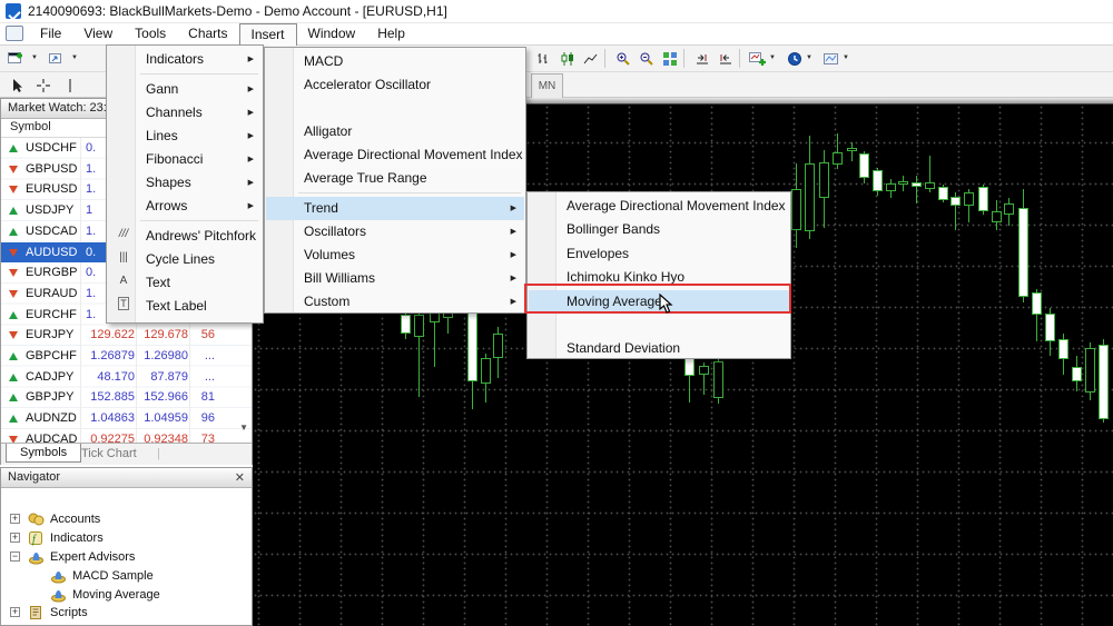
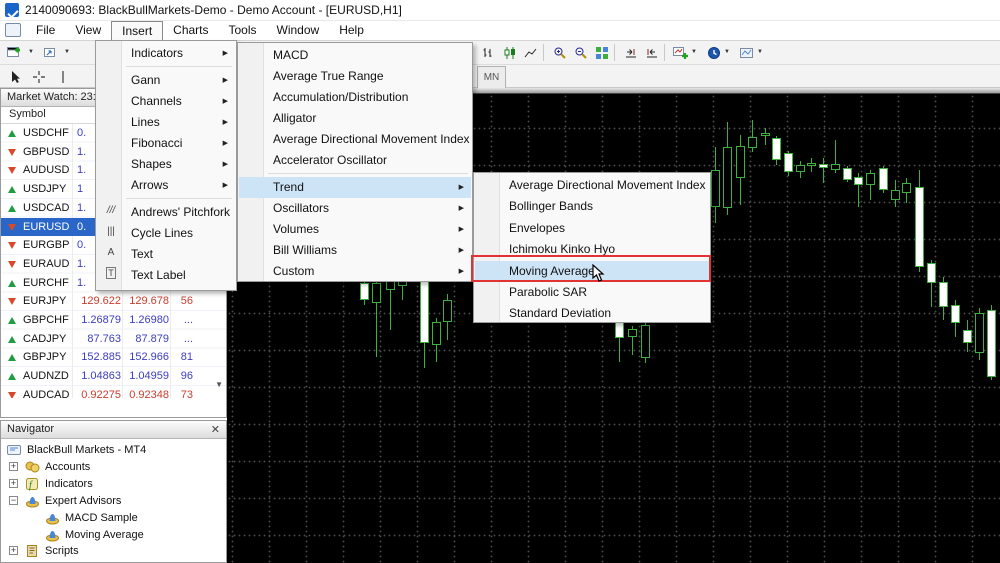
  2140090693: BlackBullMarkets-Demo - Demo Account - [EURUSD,H1]
  File
  View
- Tools
+ Insert
  Charts
- Insert
+ Tools
  Window
  Help
  MN
  Market Watch: 23
  Symbol
  USDCHF
  0.
  GBPUSD
  1.
- EURUSD
+ AUDUSD
  1.
  USDJPY
  1
  USDCAD
  1.
- AUDUSD
+ EURUSD
  0.
  EURGBP
  0.
  EURAUD
  1.
  EURCHF
  1.
  EURJPY
  129.622
  129.678
  56
  GBPCHF
  1.26879
  1.26980
  ...
  CADJPY
- 48.170
+ 87.763
  87.879
  ...
  GBPJPY
  152.885
  152.966
  81
  AUDNZD
  1.04863
  1.04959
  96
  AUDCAD
  0.92275
  0.92348
  73
  ▼
- Symbols
- Tick Chart
- |
  Navigator
  ✕
+ BlackBull Markets - MT4
  +
  Accounts
  +
  f
  Indicators
  −
  Expert Advisors
  MACD Sample
  Moving Average
  +
  Scripts
  Indicators
  Gann
  Channels
  Lines
  Fibonacci
  Shapes
  Arrows
  ///
  Andrews' Pitchfork
  |||
  Cycle Lines
  A
  Text
  T
  Text Label
  MACD
- Accelerator Oscillator
+ Average True Range
+ Accumulation/Distribution
  Alligator
  Average Directional Movement Index
- Average True Range
+ Accelerator Oscillator
  Trend
  Oscillators
  Volumes
  Bill Williams
  Custom
  Average Directional Movement Index
  Bollinger Bands
  Envelopes
  Ichimoku Kinko Hyo
  Moving Average
+ Parabolic SAR
  Standard Deviation
